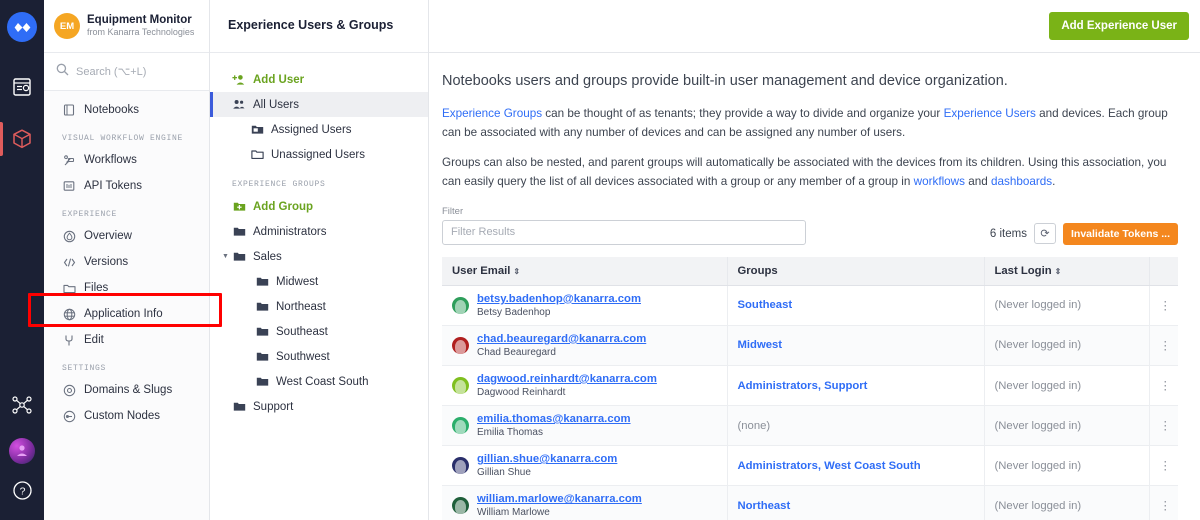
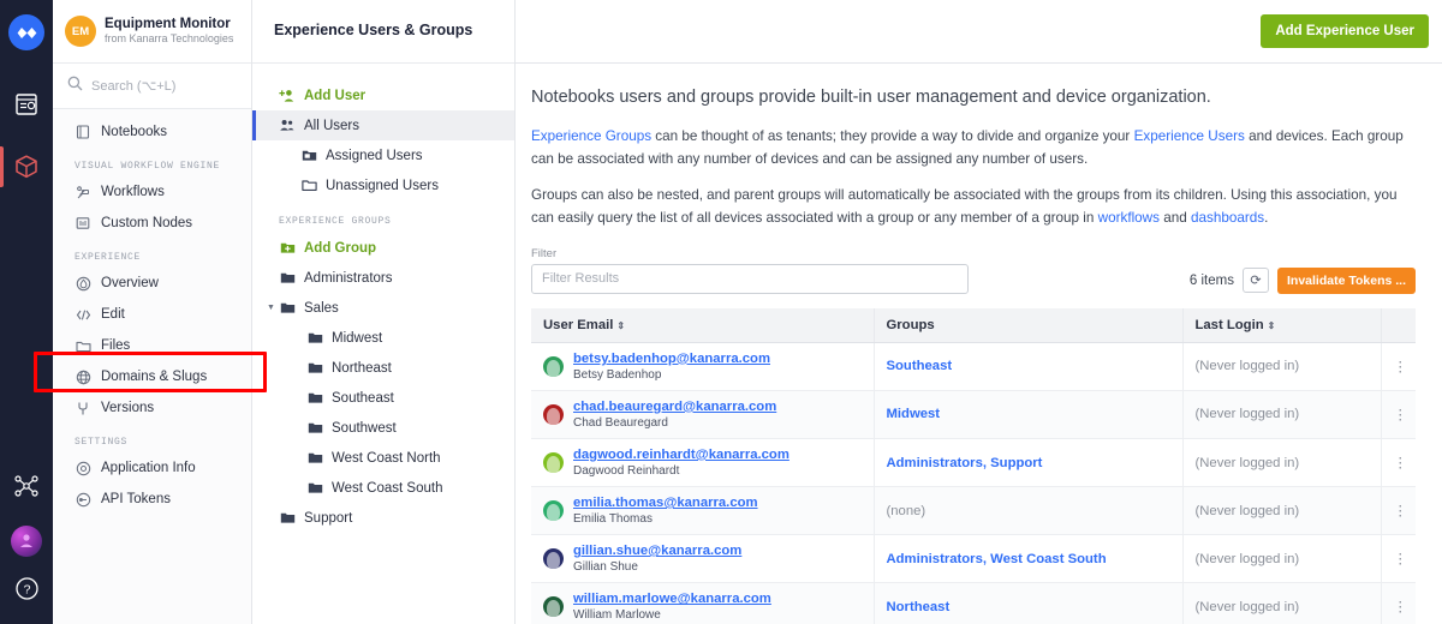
  ?
  EM
  Equipment Monitor
  from Kanarra Technologies
  Search (⌥+L)
  Notebooks
  VISUAL WORKFLOW ENGINE
  Workflows
- API Tokens
+ Custom Nodes
  EXPERIENCE
  Overview
- Versions
+ Edit
  Files
- Application Info
+ Domains & Slugs
- Edit
+ Versions
  SETTINGS
- Domains & Slugs
+ Application Info
- Custom Nodes
+ API Tokens
  Add User
  All Users
  Assigned Users
  Unassigned Users
  EXPERIENCE GROUPS
  Add Group
  Administrators
  Sales
  Midwest
  Northeast
  Southeast
  Southwest
+ West Coast North
  West Coast South
  Support
  Add Experience User
  Notebooks users and groups provide built-in user management and device organization.
  Experience Groups can be thought of as tenants; they provide a way to divide and organize your Experience Users and devices. Each group can be associated with any number of devices and can be assigned any number of users.
- Groups can also be nested, and parent groups will automatically be associated with the devices from its children. Using this association, you can easily query the list of all devices associated with a group or any member of a group in workflows and dashboards.
+ Groups can also be nested, and parent groups will automatically be associated with the groups from its children. Using this association, you can easily query the list of all devices associated with a group or any member of a group in workflows and dashboards.
  Filter
  Filter Results
  6 items
  ⟳
  Invalidate Tokens ...
  User Email ⇕	Groups	Last Login ⇕
  betsy.badenhop@kanarra.comBetsy Badenhop	Southeast	(Never logged in)	⋮
  chad.beauregard@kanarra.comChad Beauregard	Midwest	(Never logged in)	⋮
  dagwood.reinhardt@kanarra.comDagwood Reinhardt	Administrators, Support	(Never logged in)	⋮
  emilia.thomas@kanarra.comEmilia Thomas	(none)	(Never logged in)	⋮
  gillian.shue@kanarra.comGillian Shue	Administrators, West Coast South	(Never logged in)	⋮
  william.marlowe@kanarra.comWilliam Marlowe	Northeast	(Never logged in)	⋮
  Experience Users & Groups
